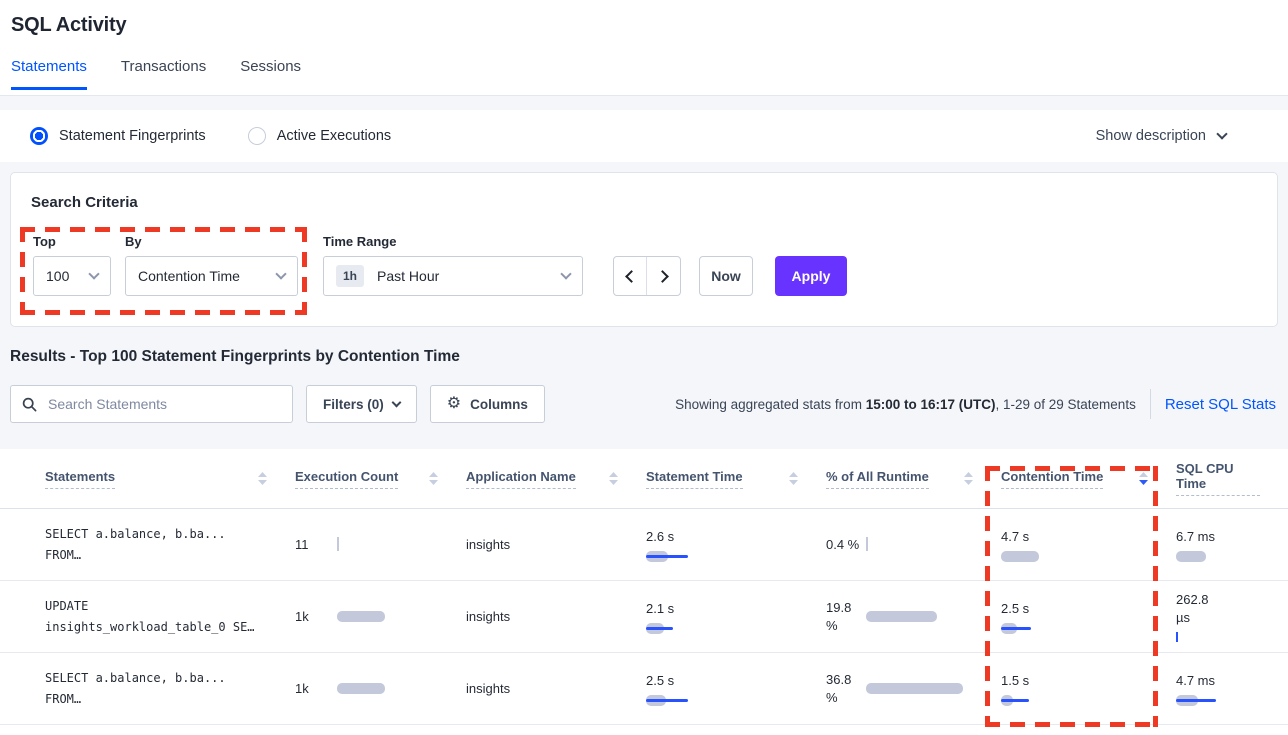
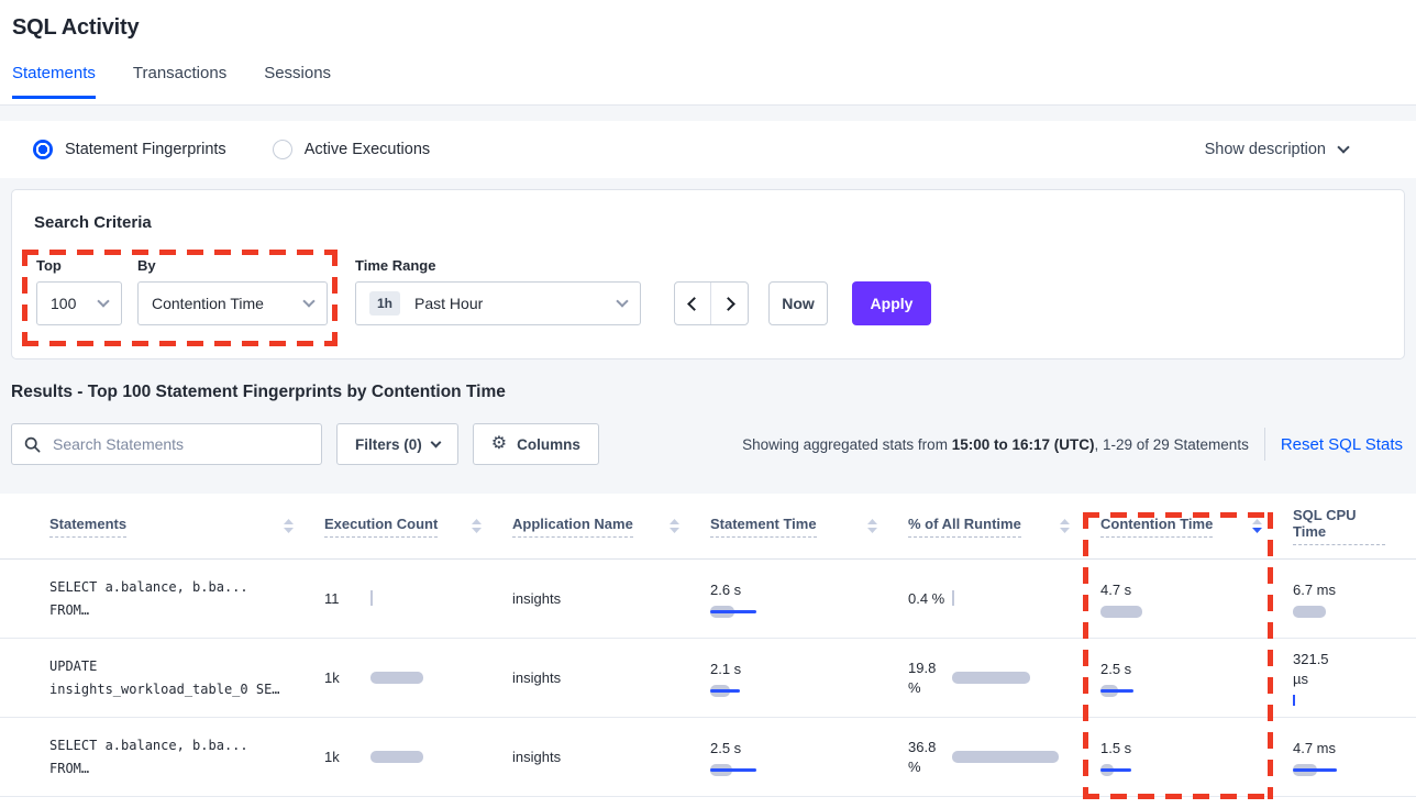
  SQL Activity
  Statements
  Transactions
  Sessions
  Statement Fingerprints
  Active Executions
  Show description
  Search Criteria
  Time Range
  1h
  Past Hour
  Now
  Apply
  Results - Top 100 Statement Fingerprints by Contention Time
  Search Statements
  Filters (0)
  ⚙
  Columns
  Showing aggregated stats from
  15:00 to 16:17 (UTC)
  , 1-29 of 29 Statements
  Reset SQL Stats
  Statements
  Execution Count
  Application Name
  Statement Time
  % of All Runtime
  SQL CPU Time
  SELECT a.balance, b.ba...
  FROM…
  11
  insights
  2.6 s
  0.4 %
  6.7 ms
  UPDATE
  insights_workload_table_0 SE…
  1k
  insights
  2.1 s
  19.8 %
- 262.8 µs
+ 321.5 µs
  SELECT a.balance, b.ba...
  FROM…
  1k
  insights
  2.5 s
  36.8 %
  4.7 ms
